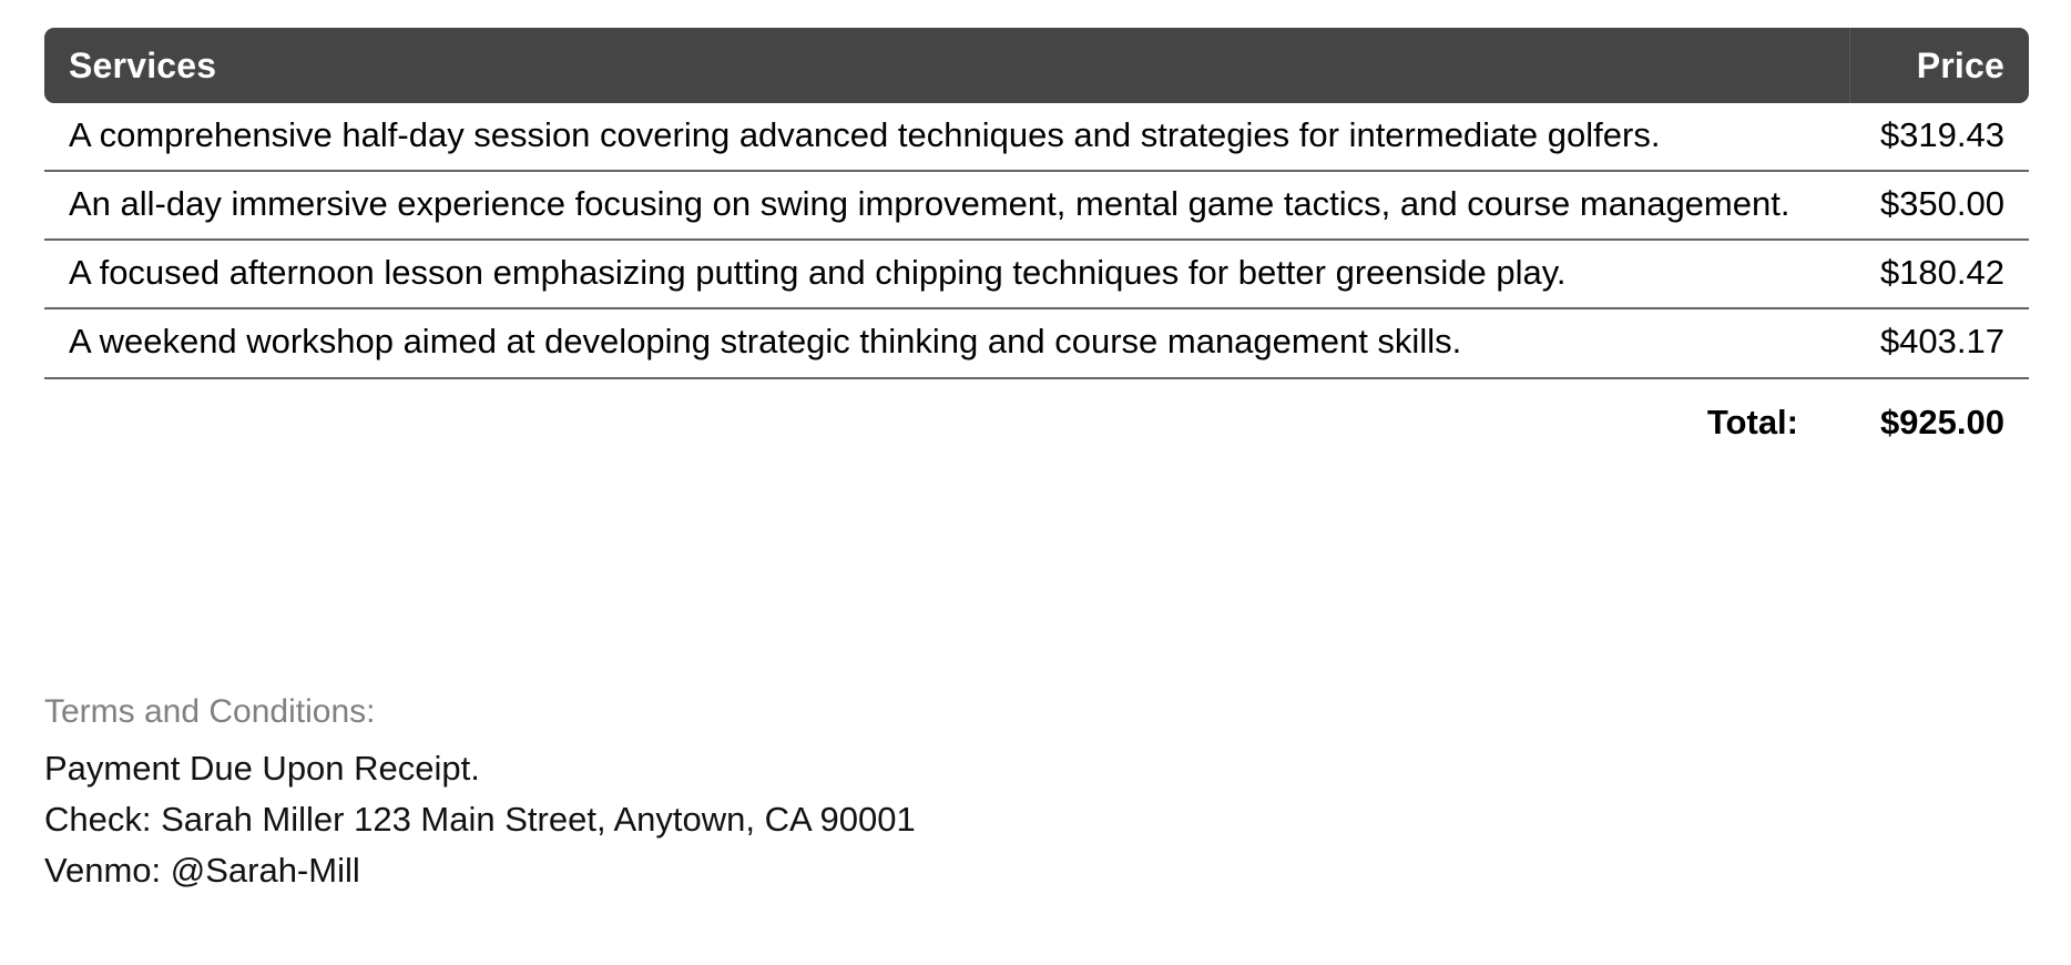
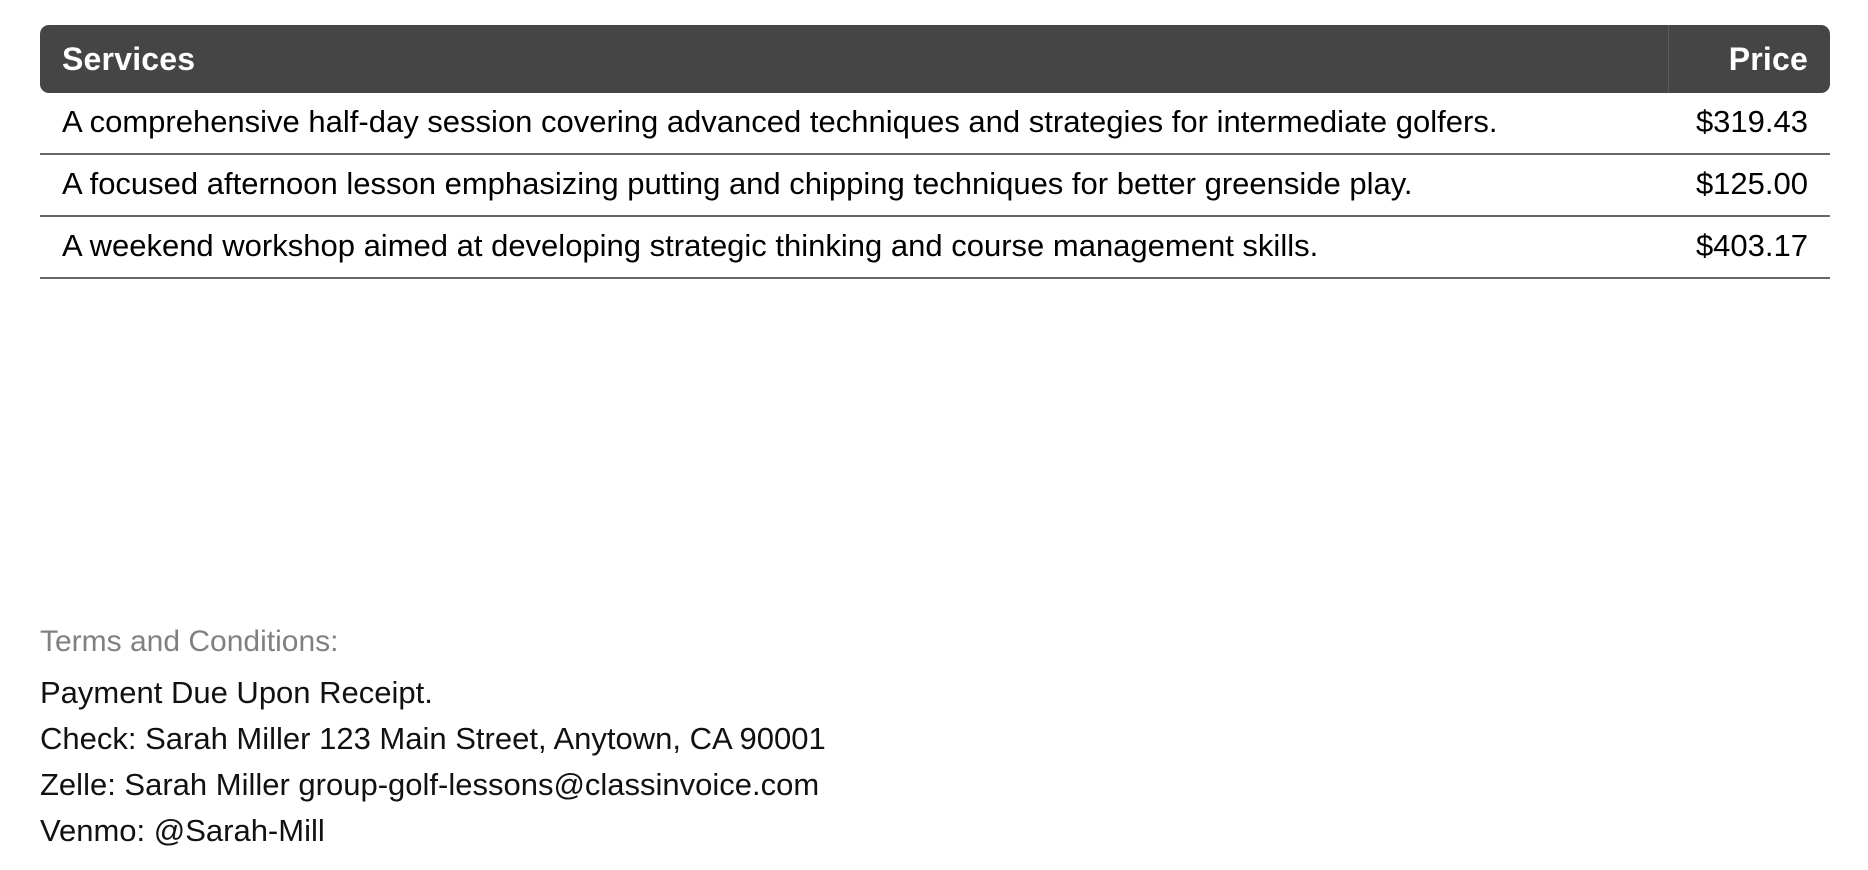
  Services	Price
  A comprehensive half-day session covering advanced techniques and strategies for intermediate golfers.	$319.43
- An all-day immersive experience focusing on swing improvement, mental game tactics, and course management.	$350.00
- A focused afternoon lesson emphasizing putting and chipping techniques for better greenside play.	$180.42
+ A focused afternoon lesson emphasizing putting and chipping techniques for better greenside play.	$125.00
  A weekend workshop aimed at developing strategic thinking and course management skills.	$403.17
- Total:	$925.00
  Terms and Conditions:
  Payment Due Upon Receipt.
  Check: Sarah Miller 123 Main Street, Anytown, CA 90001
+ Zelle: Sarah Miller group-golf-lessons@classinvoice.com
  Venmo: @Sarah-Mill
